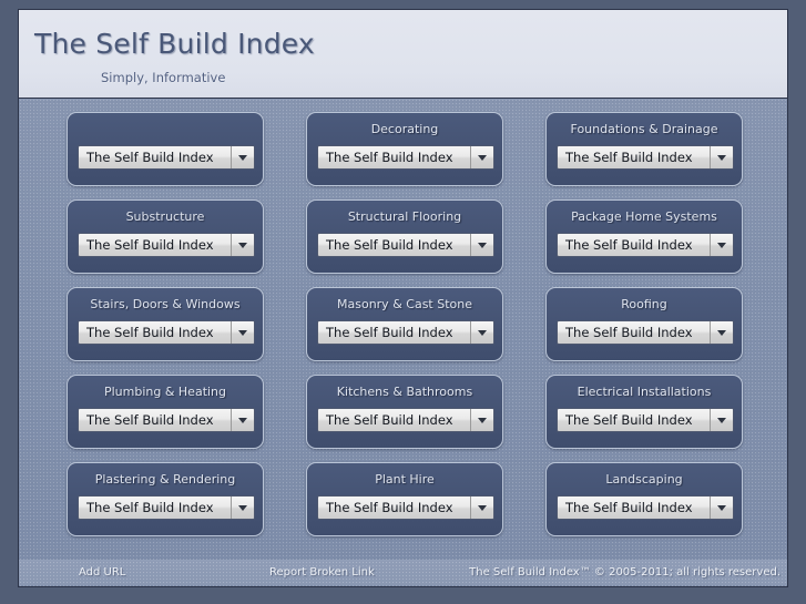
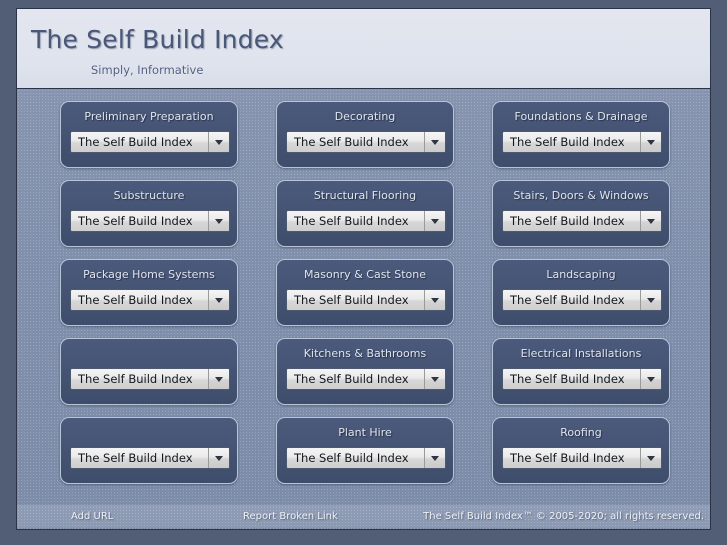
  The Self Build Index
  Simply, Informative
+ Preliminary Preparation
  The Self Build Index
  Decorating
  The Self Build Index
  Foundations & Drainage
  The Self Build Index
  Substructure
  The Self Build Index
  Structural Flooring
  The Self Build Index
- Package Home Systems
+ Stairs, Doors & Windows
  The Self Build Index
- Stairs, Doors & Windows
+ Package Home Systems
  The Self Build Index
  Masonry & Cast Stone
  The Self Build Index
- Roofing
+ Landscaping
  The Self Build Index
- Plumbing & Heating
  The Self Build Index
  Kitchens & Bathrooms
  The Self Build Index
  Electrical Installations
  The Self Build Index
- Plastering & Rendering
  The Self Build Index
  Plant Hire
  The Self Build Index
- Landscaping
+ Roofing
  The Self Build Index
  Add URL
  Report Broken Link
- The Self Build Index™ © 2005-2011; all rights reserved.
+ The Self Build Index™ © 2005-2020; all rights reserved.
